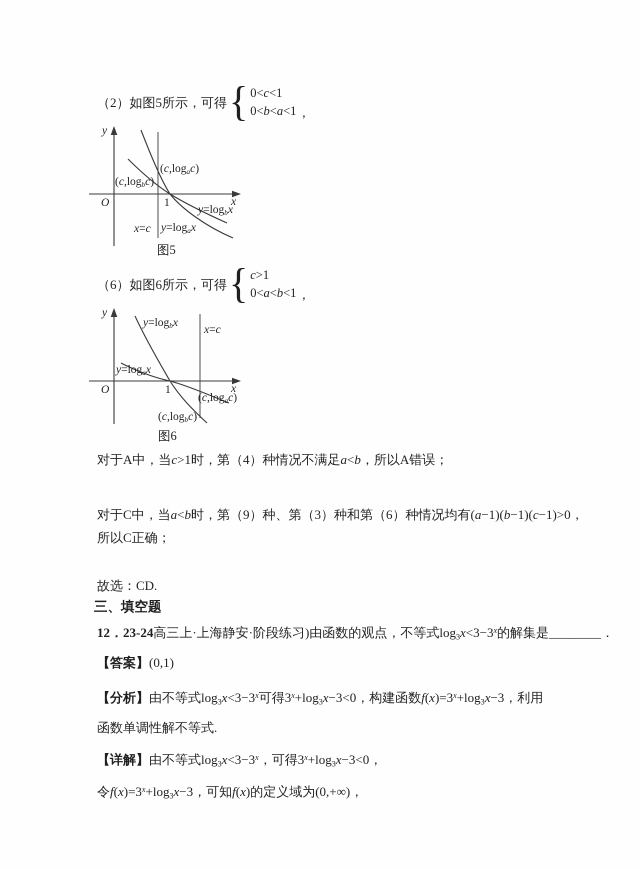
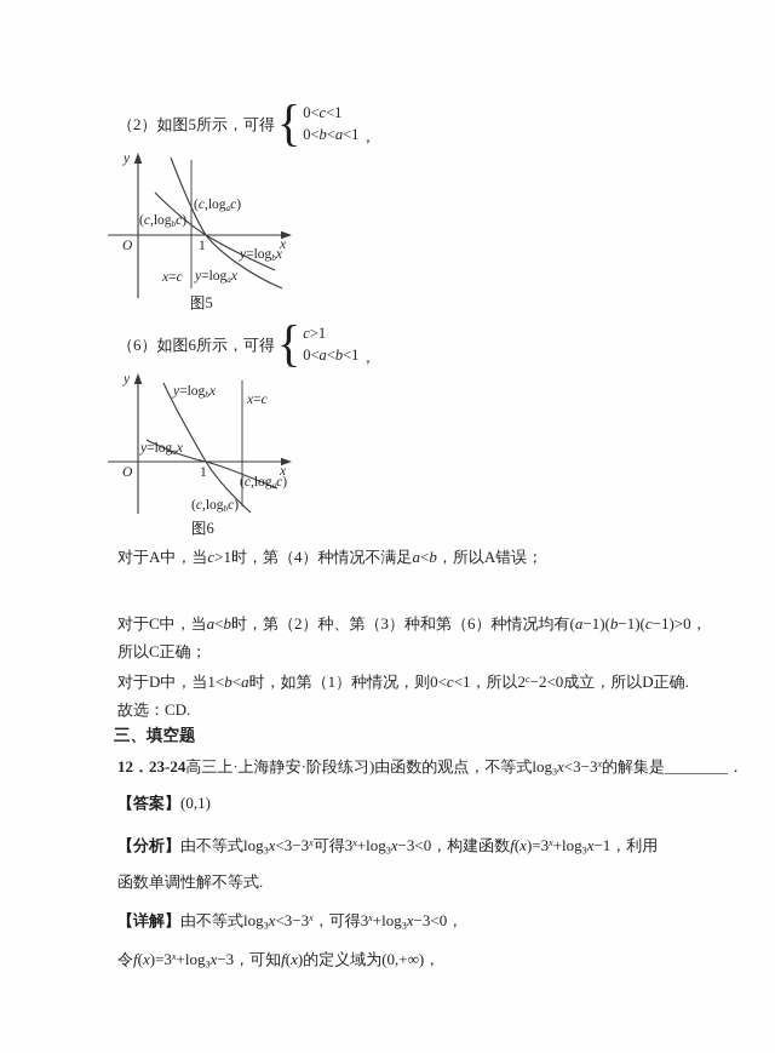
  （2）如图5所示，可得
  {
  0<c<1
  0<b<a<1
  ，
  y
  x
  O
  1
  (c,logac)
  (c,logbc)
  y=logbx
  x=c
  y=logax
  图5
  （6）如图6所示，可得
  {
  c>1
  0<a<b<1
  ，
  y
  x
  O
  1
  y=logbx
  x=c
  y=logax
  (c,logac)
  (c,logbc)
  图6
  对于A中，当c>1时，第（4）种情况不满足a<b，所以A错误；
- 对于C中，当a<b时，第（9）种、第（3）种和第（6）种情况均有(a−1)(b−1)(c−1)>0，
+ 对于C中，当a<b时，第（2）种、第（3）种和第（6）种情况均有(a−1)(b−1)(c−1)>0，
  所以C正确；
+ 对于D中，当1<b<a时，如第（1）种情况，则0<c<1，所以2c−2<0成立，所以D正确.
  故选：CD.
  三、填空题
  12．23-24高三上·上海静安·阶段练习)由函数的观点，不等式log3x<3−3x的解集是________．
  【答案】(0,1)
- 【分析】由不等式log3x<3−3x可得3x+log3x−3<0，构建函数f(x)=3x+log3x−3，利用
+ 【分析】由不等式log3x<3−3x可得3x+log3x−3<0，构建函数f(x)=3x+log3x−1，利用
  函数单调性解不等式.
  【详解】由不等式log3x<3−3x，可得3x+log3x−3<0，
  令f(x)=3x+log3x−3，可知f(x)的定义域为(0,+∞)，
